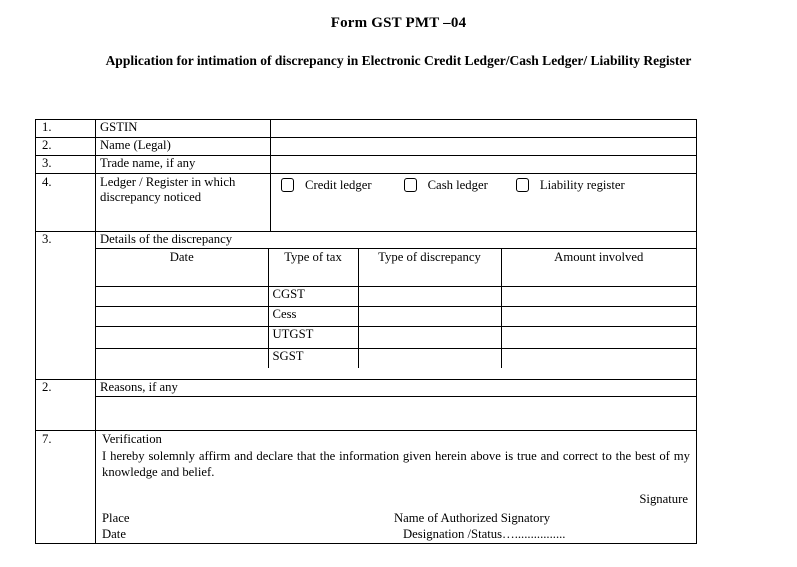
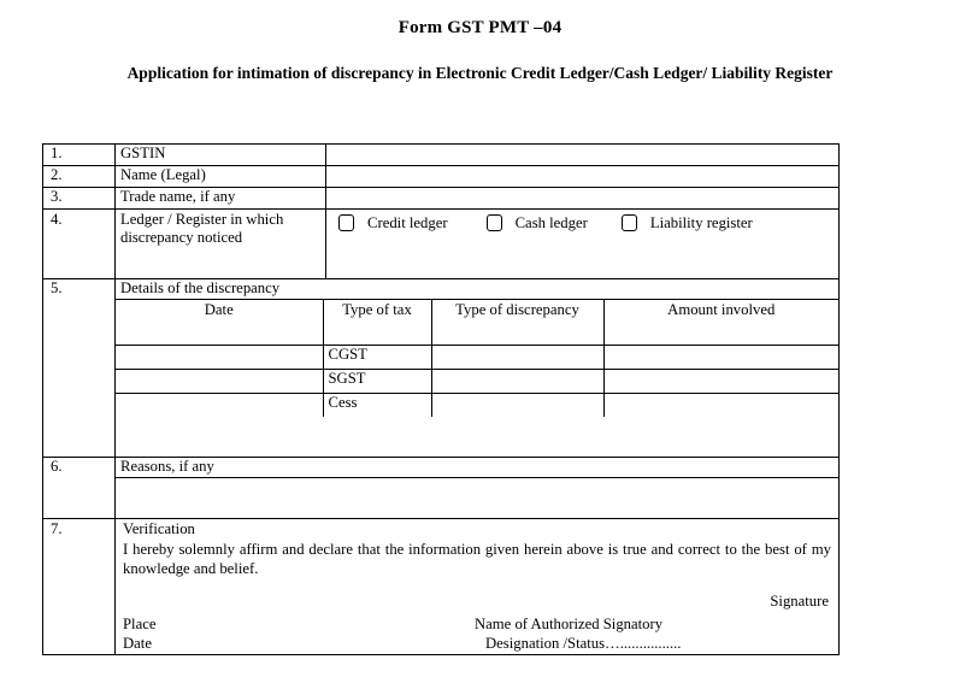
  Form GST PMT –04
  Application for intimation of discrepancy in Electronic Credit Ledger/Cash Ledger/ Liability Register
  1.	GSTIN
  2.	Name (Legal)
  3.	Trade name, if any
  4.	Ledger / Register in which discrepancy noticed	Credit ledger Cash ledger Liability register
- 3.	Details of the discrepancy
+ 5.	Details of the discrepancy
  Date	Type of tax	Type of discrepancy	Amount involved
  	CGST
- 	Cess
+ 	SGST
- 	UTGST
- 	SGST
+ 	Cess
- 2.	Reasons, if any
+ 6.	Reasons, if any
  7.	Verification I hereby solemnly affirm and declare that the information given herein above is true and correct to the best of my knowledge and belief. Signature Place Name of Authorized Signatory Date Designation /Status…................
